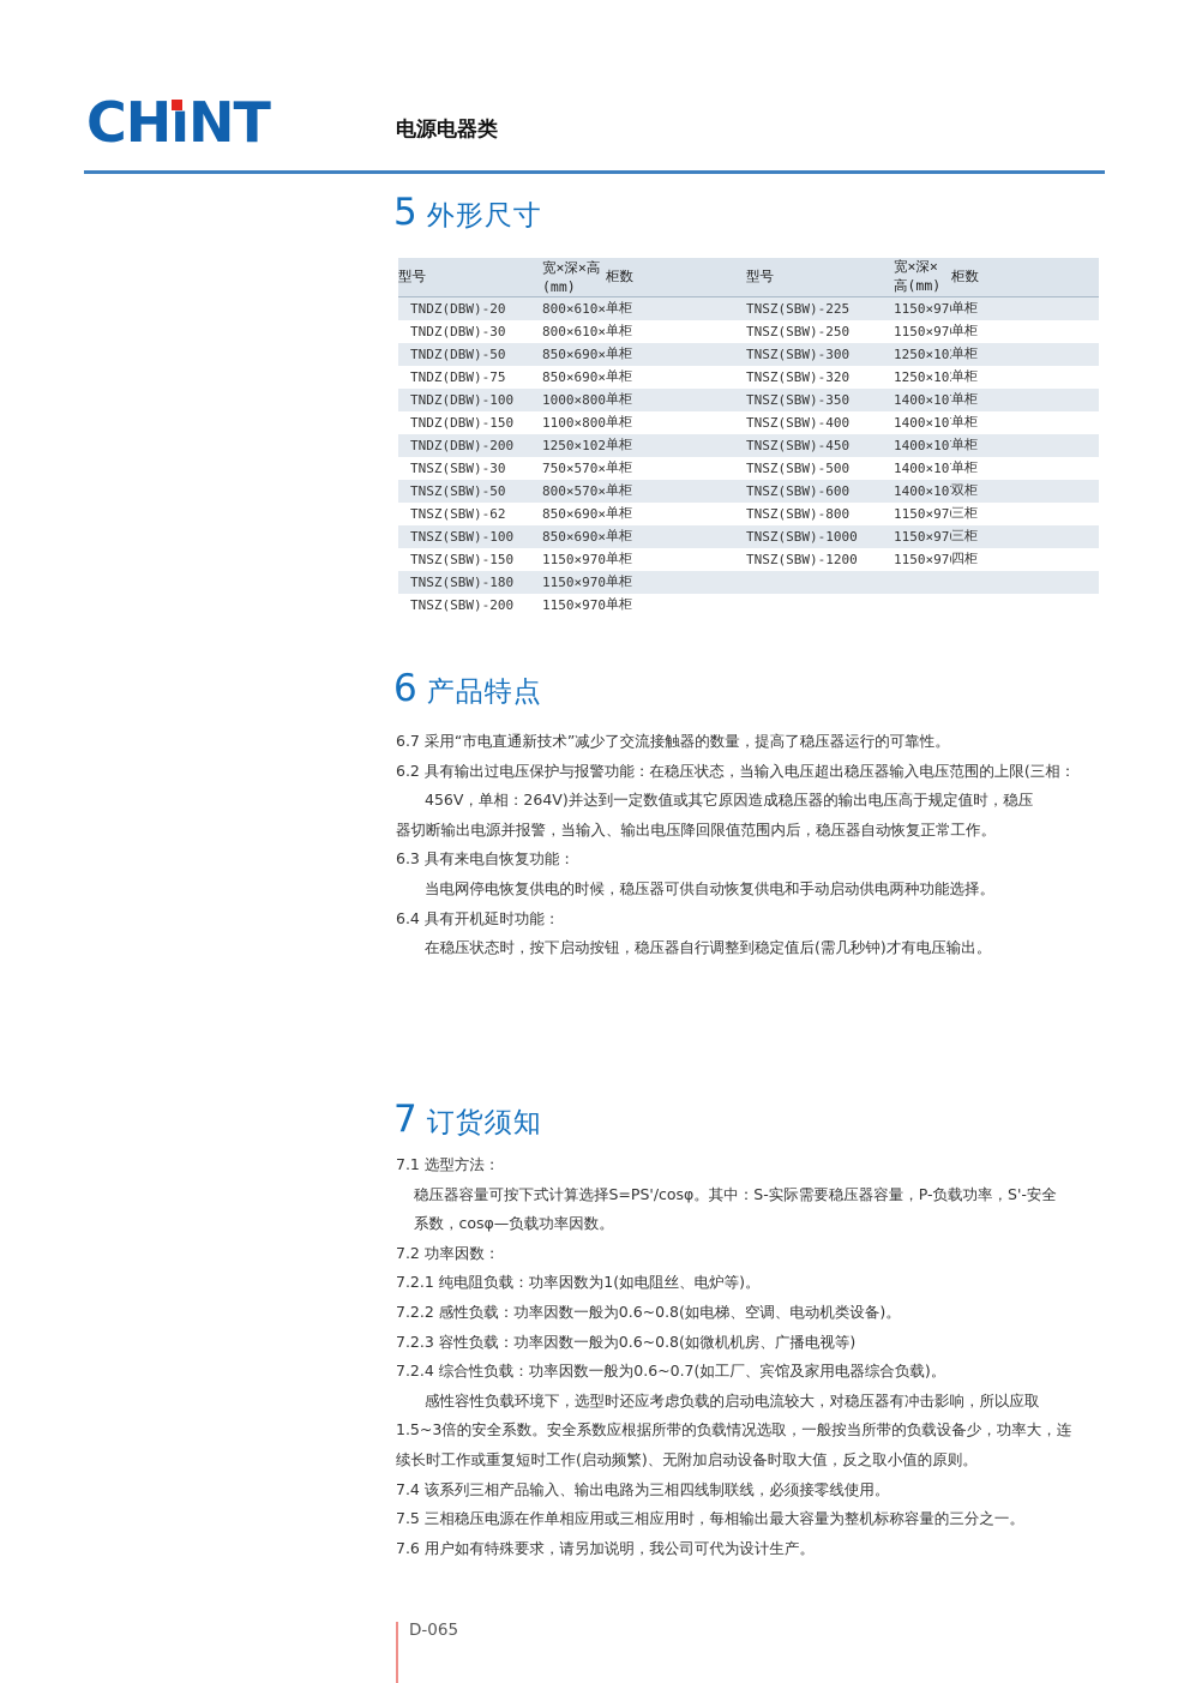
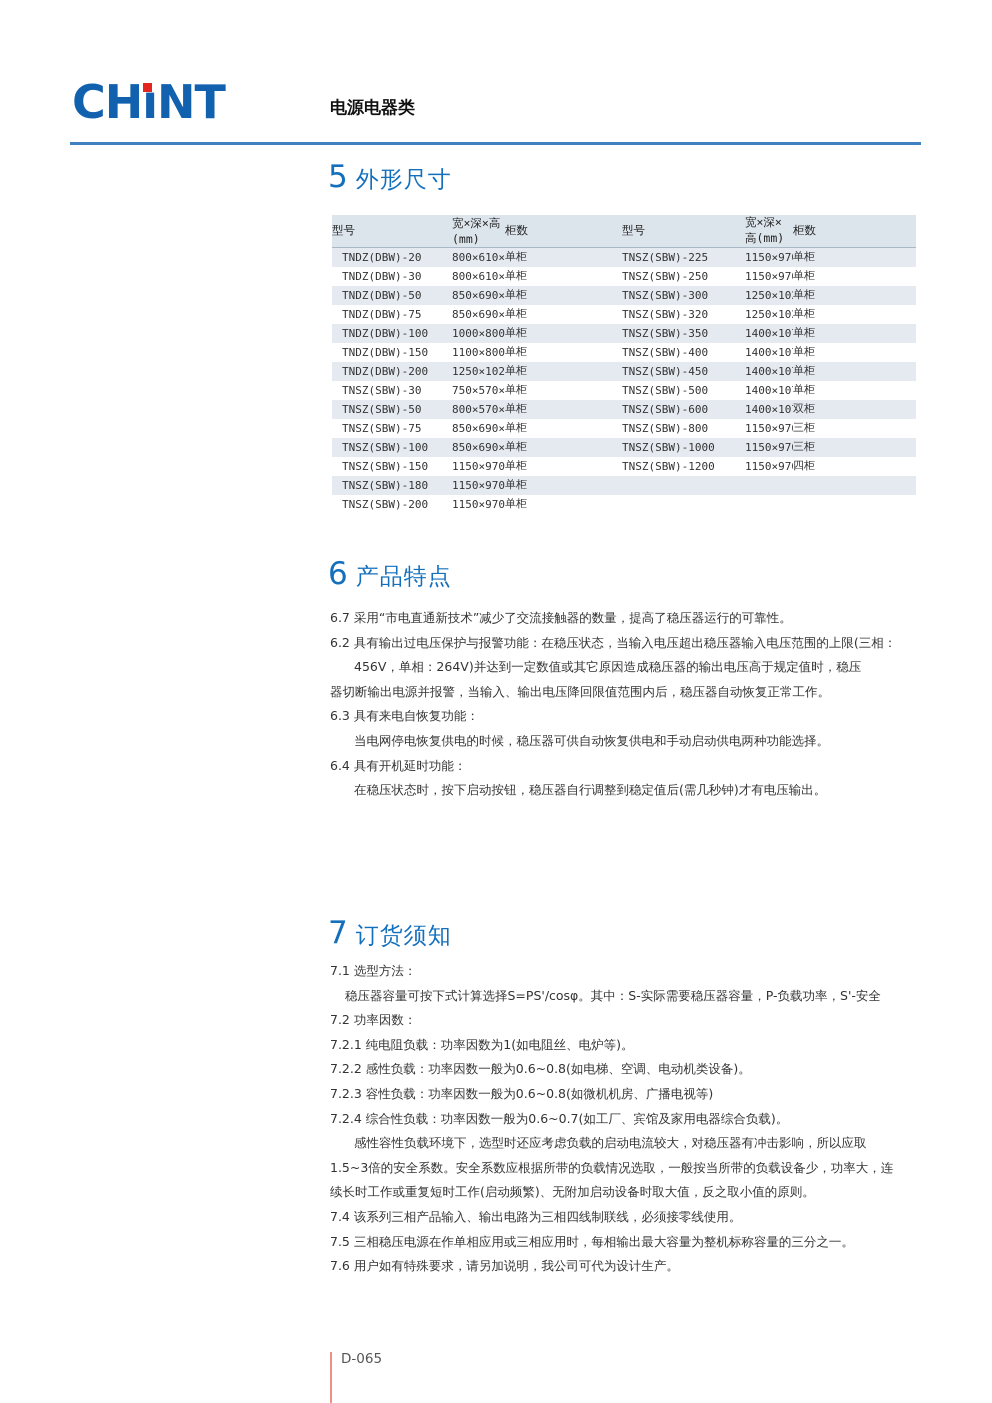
  CHıNT
  电源电器类
  5
  外形尺寸
  	型号	宽×深×高(mm)	柜数	型号	宽×深×高(mm)	柜数
  TNDZ(DBW)-20	800×610×	单柜	TNSZ(SBW)-225	1150×97	单柜
  TNDZ(DBW)-30	800×610×	单柜	TNSZ(SBW)-250	1150×97	单柜
  TNDZ(DBW)-50	850×690×	单柜	TNSZ(SBW)-300	1250×10	单柜
  TNDZ(DBW)-75	850×690×	单柜	TNSZ(SBW)-320	1250×10	单柜
  TNDZ(DBW)-100	1000×800	单柜	TNSZ(SBW)-350	1400×10	单柜
  TNDZ(DBW)-150	1100×800	单柜	TNSZ(SBW)-400	1400×10	单柜
  TNDZ(DBW)-200	1250×102	单柜	TNSZ(SBW)-450	1400×10	单柜
  TNSZ(SBW)-30	750×570×	单柜	TNSZ(SBW)-500	1400×10	单柜
  TNSZ(SBW)-50	800×570×	单柜	TNSZ(SBW)-600	1400×10	双柜
- TNSZ(SBW)-62	850×690×	单柜	TNSZ(SBW)-800	1150×97	三柜
+ TNSZ(SBW)-75	850×690×	单柜	TNSZ(SBW)-800	1150×97	三柜
  TNSZ(SBW)-100	850×690×	单柜	TNSZ(SBW)-1000	1150×97	三柜
  TNSZ(SBW)-150	1150×970	单柜	TNSZ(SBW)-1200	1150×97	四柜
  TNSZ(SBW)-180	1150×970	单柜
  TNSZ(SBW)-200	1150×970	单柜
  6
  产品特点
  6.7 采用“市电直通新技术”减少了交流接触器的数量，提高了稳压器运行的可靠性。
  6.2 具有输出过电压保护与报警功能：在稳压状态，当输入电压超出稳压器输入电压范围的上限(三相：
  456V，单相：264V)并达到一定数值或其它原因造成稳压器的输出电压高于规定值时，稳压
  器切断输出电源并报警，当输入、输出电压降回限值范围内后，稳压器自动恢复正常工作。
  6.3 具有来电自恢复功能：
  当电网停电恢复供电的时候，稳压器可供自动恢复供电和手动启动供电两种功能选择。
  6.4 具有开机延时功能：
  在稳压状态时，按下启动按钮，稳压器自行调整到稳定值后(需几秒钟)才有电压输出。
  7
  订货须知
  7.1 选型方法：
  稳压器容量可按下式计算选择S=PS'/cosφ。其中：S-实际需要稳压器容量，P-负载功率，S'-安全
- 系数，cosφ—负载功率因数。
  7.2 功率因数：
  7.2.1 纯电阻负载：功率因数为1(如电阻丝、电炉等)。
  7.2.2 感性负载：功率因数一般为0.6~0.8(如电梯、空调、电动机类设备)。
  7.2.3 容性负载：功率因数一般为0.6~0.8(如微机机房、广播电视等)
  7.2.4 综合性负载：功率因数一般为0.6~0.7(如工厂、宾馆及家用电器综合负载)。
  感性容性负载环境下，选型时还应考虑负载的启动电流较大，对稳压器有冲击影响，所以应取
  1.5~3倍的安全系数。安全系数应根据所带的负载情况选取，一般按当所带的负载设备少，功率大，连
  续长时工作或重复短时工作(启动频繁)、无附加启动设备时取大值，反之取小值的原则。
  7.4 该系列三相产品输入、输出电路为三相四线制联线，必须接零线使用。
  7.5 三相稳压电源在作单相应用或三相应用时，每相输出最大容量为整机标称容量的三分之一。
  7.6 用户如有特殊要求，请另加说明，我公司可代为设计生产。
  D-065
